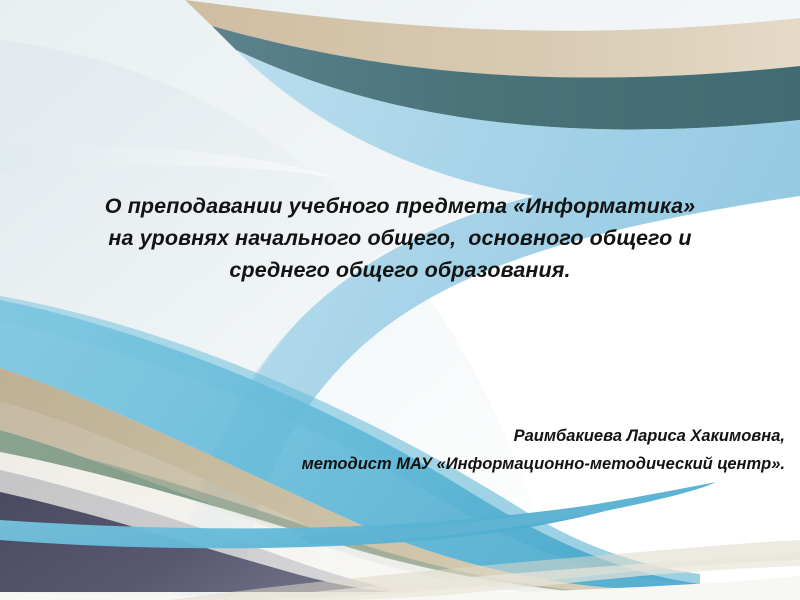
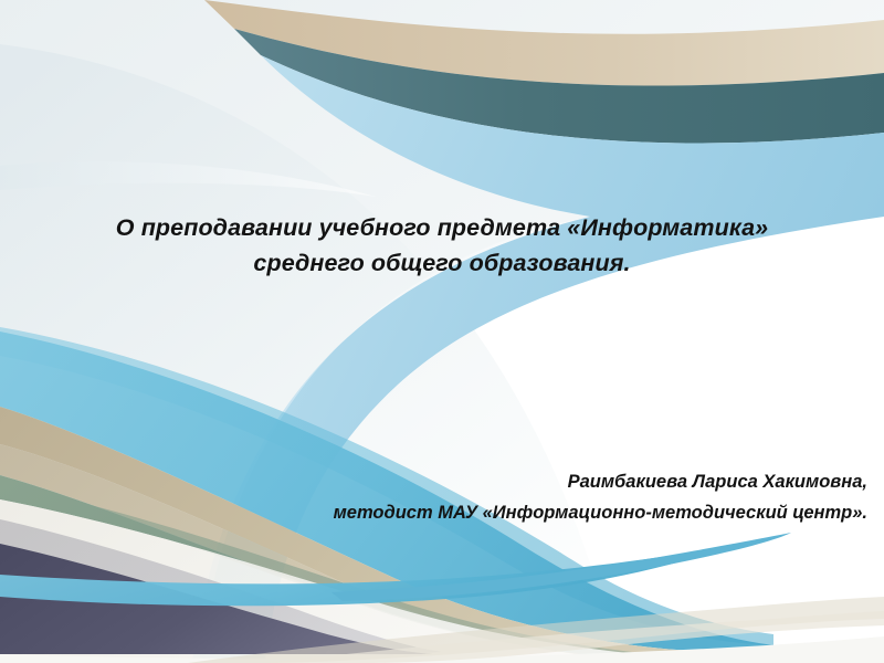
  О преподавании учебного предмета «Информатика»
- на уровнях начального общего, основного общего и
  среднего общего образования.
  Раимбакиева Лариса Хакимовна,
  методист МАУ «Информационно-методический центр».
